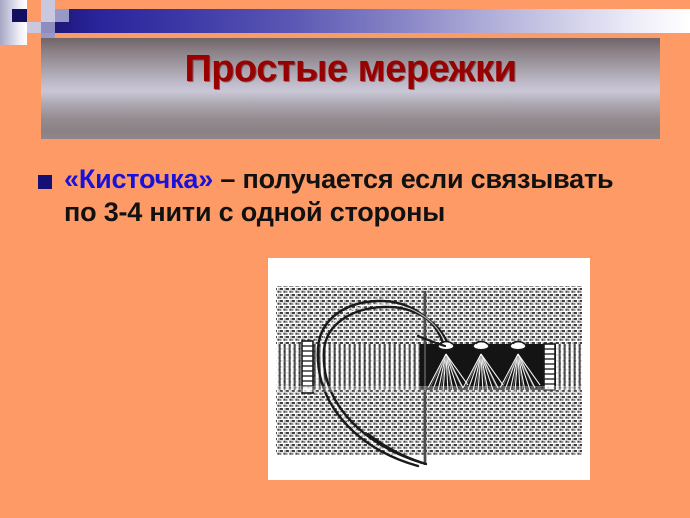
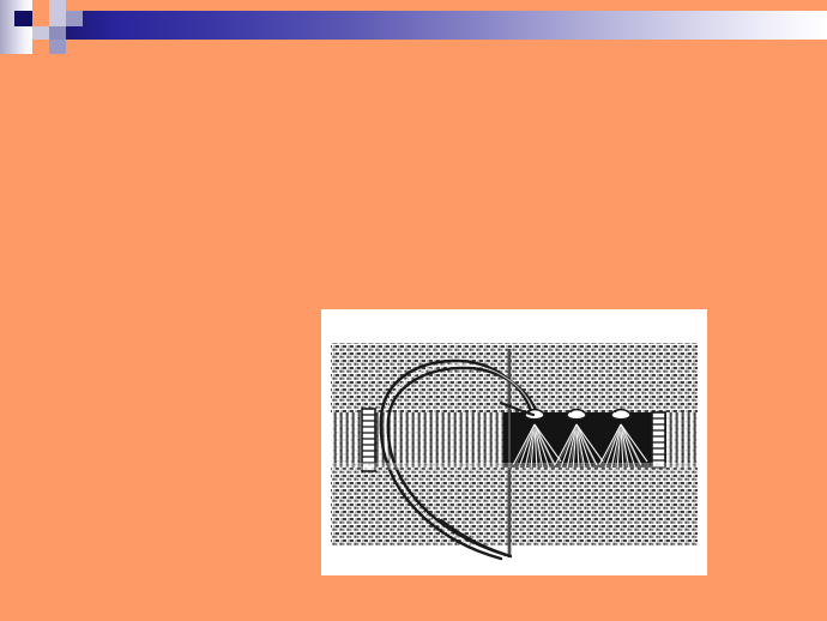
- Простые мережки
- «Кисточка» – получается если связывать по 3-4 нити с одной стороны
